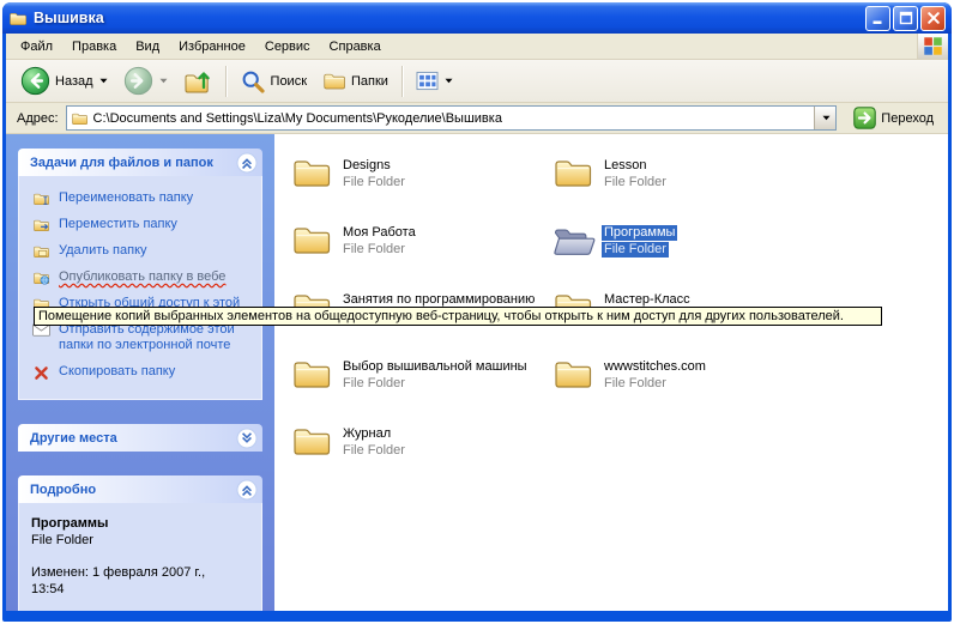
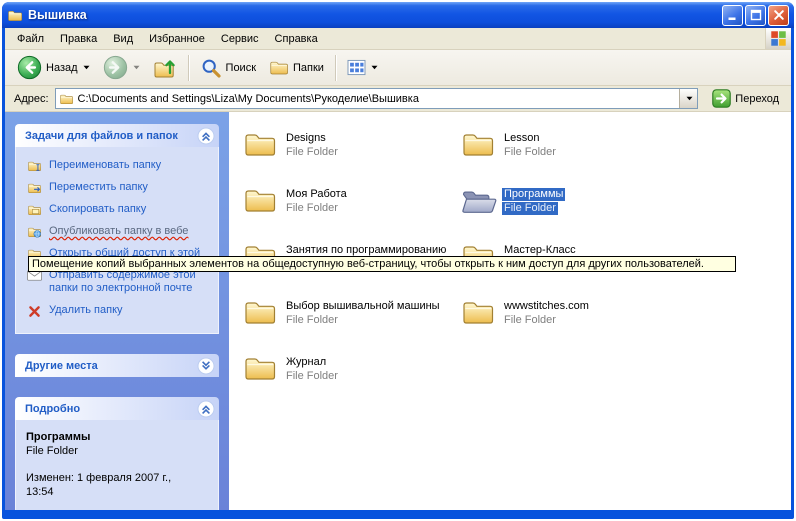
  Вышивка
  Файл
  Правка
  Вид
  Избранное
  Сервис
  Справка
  Назад
  Поиск
  Папки
  Адрес:
  C:\Documents and Settings\Liza\My Documents\Рукоделие\Вышивка
  Переход
  Задачи для файлов и папок
  Переименовать папку
  Переместить папку
- Удалить папку
+ Скопировать папку
  Опубликовать папку в вебе
  Открыть общий доступ к этой
  Отправить содержимое этой папки по электронной почте
- Скопировать папку
+ Удалить папку
  Другие места
  Подробно
  Программы
  File Folder
  Изменен: 1 февраля 2007 г., 13:54
  Designs
  File Folder
  Lesson
  File Folder
  Моя Работа
  File Folder
  Программы
  File Folder
  Занятия по программированию
  Мастер-Класс
  Выбор вышивальной машины
  File Folder
  wwwstitches.com
  File Folder
  Журнал
  File Folder
  Помещение копий выбранных элементов на общедоступную веб-страницу, чтобы открыть к ним доступ для других пользователей.
